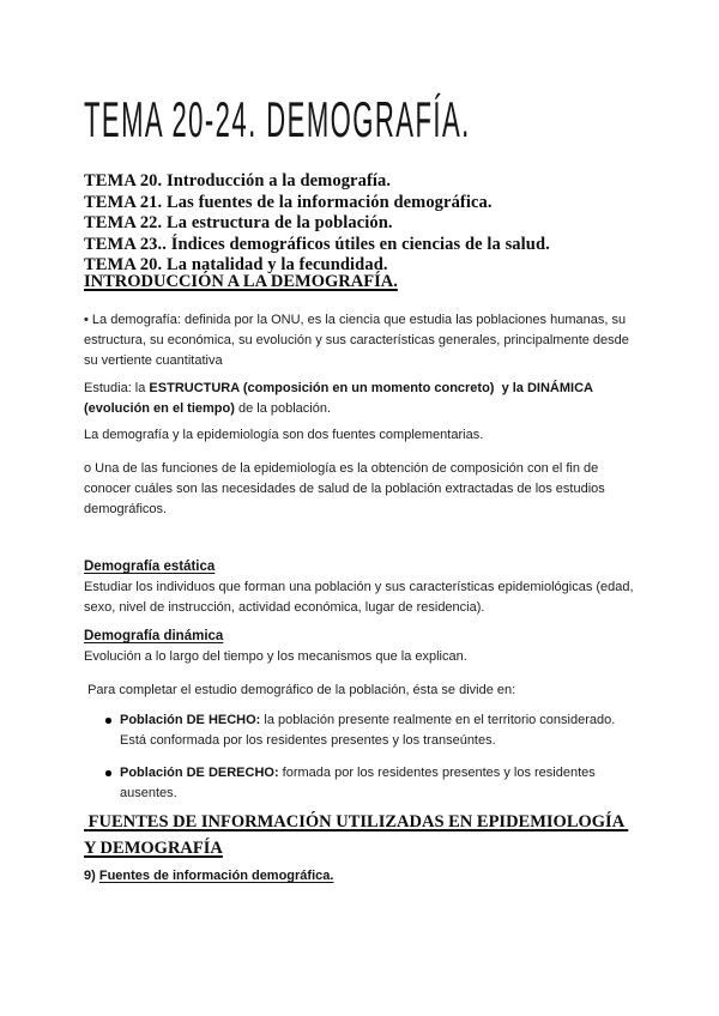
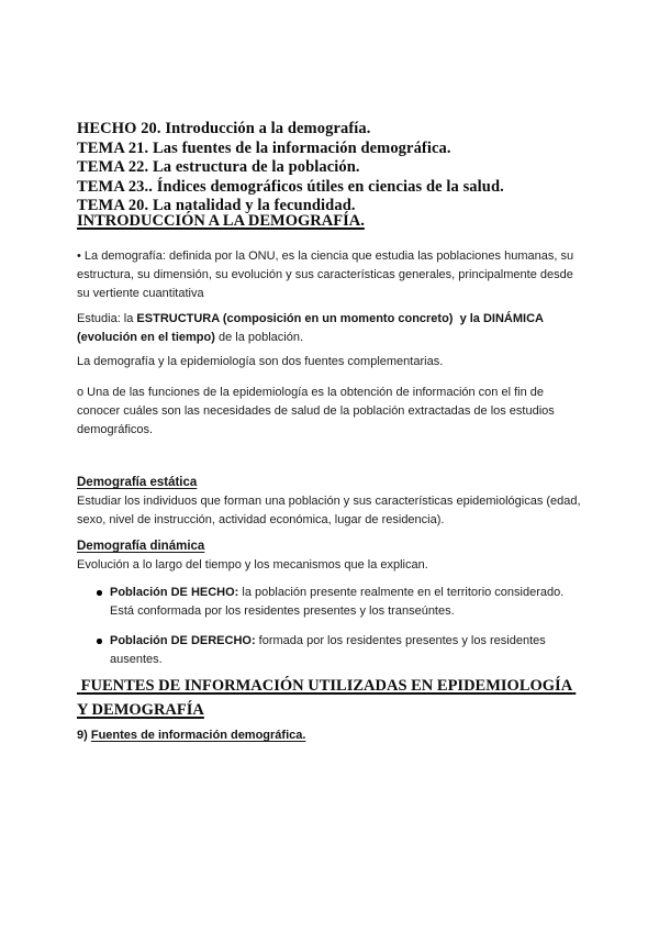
- TEMA 20-24. DEMOGRAFÍA.
- TEMA 20. Introducción a la demografía.
+ HECHO 20. Introducción a la demografía.
  TEMA 21. Las fuentes de la información demográfica.
  TEMA 22. La estructura de la población.
  TEMA 23.. Índices demográficos útiles en ciencias de la salud.
  TEMA 20. La natalidad y la fecundidad.
  INTRODUCCIÓN A LA DEMOGRAFÍA.
- • La demografía: definida por la ONU, es la ciencia que estudia las poblaciones humanas, su estructura, su económica, su evolución y sus características generales, principalmente desde su vertiente cuantitativa
+ • La demografía: definida por la ONU, es la ciencia que estudia las poblaciones humanas, su estructura, su dimensión, su evolución y sus características generales, principalmente desde su vertiente cuantitativa
  Estudia: la ESTRUCTURA (composición en un momento concreto) y la DINÁMICA (evolución en el tiempo) de la población.
  La demografía y la epidemiología son dos fuentes complementarias.
- o Una de las funciones de la epidemiología es la obtención de composición con el fin de conocer cuáles son las necesidades de salud de la población extractadas de los estudios demográficos.
+ o Una de las funciones de la epidemiología es la obtención de información con el fin de conocer cuáles son las necesidades de salud de la población extractadas de los estudios demográficos.
  Demografía estática
  Estudiar los individuos que forman una población y sus características epidemiológicas (edad, sexo, nivel de instrucción, actividad económica, lugar de residencia).
  Demografía dinámica
  Evolución a lo largo del tiempo y los mecanismos que la explican.
- Para completar el estudio demográfico de la población, ésta se divide en:
  Población DE HECHO: la población presente realmente en el territorio considerado. Está conformada por los residentes presentes y los transeúntes.
  Población DE DERECHO: formada por los residentes presentes y los residentes ausentes.
  FUENTES DE INFORMACIÓN UTILIZADAS EN EPIDEMIOLOGÍA Y DEMOGRAFÍA
  9) Fuentes de información demográfica.
